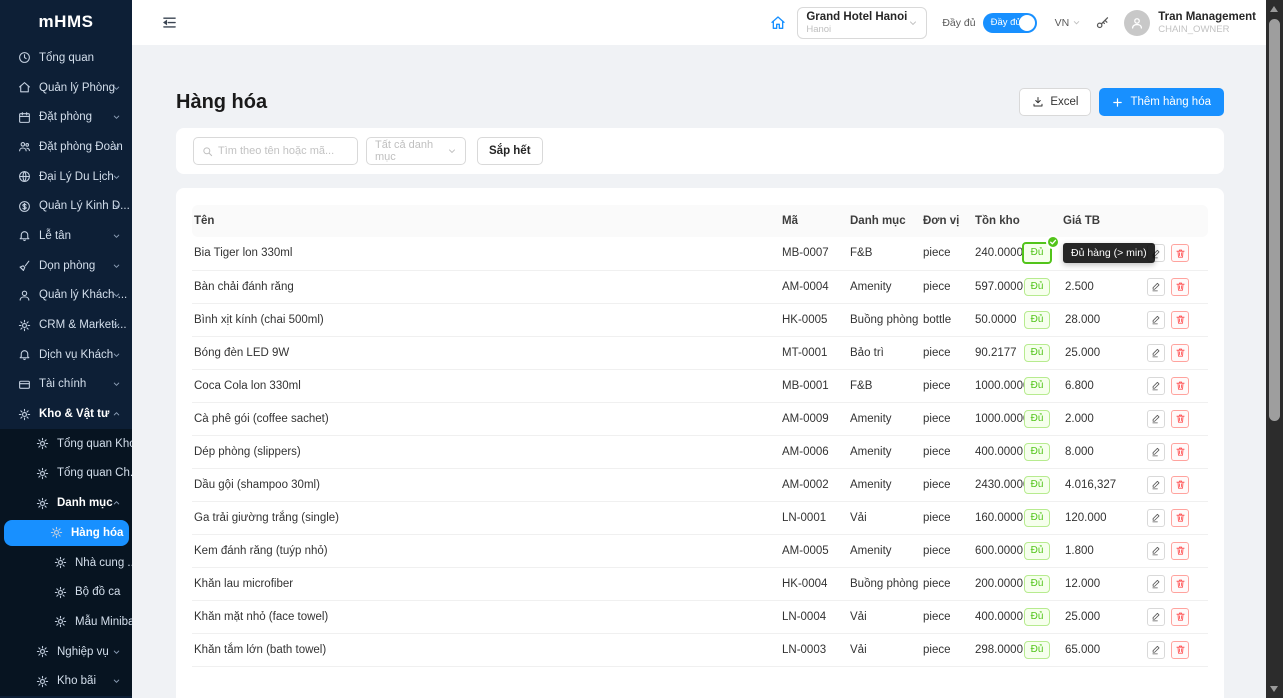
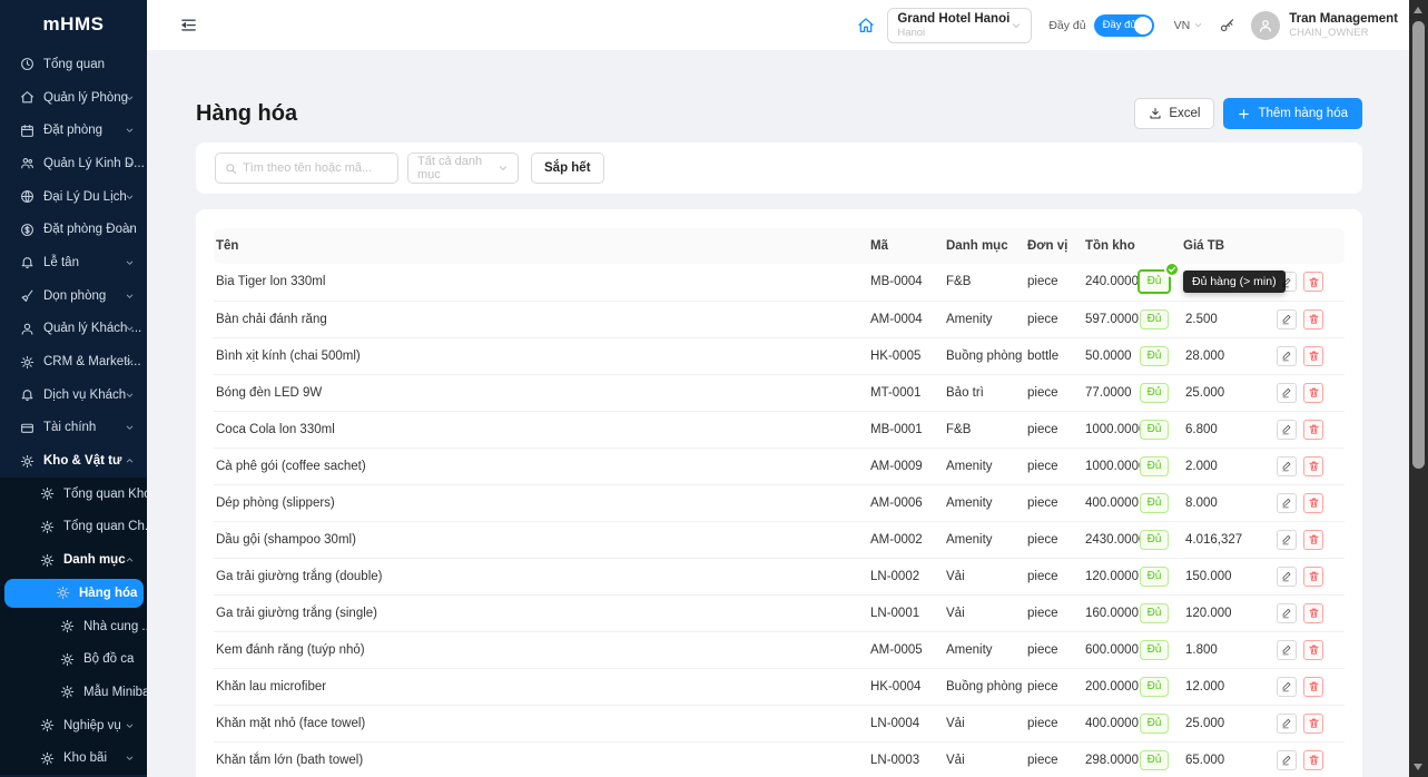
  mHMS
  Tổng quan
  Quản lý Phòng
  Đặt phòng
- Đặt phòng Đoàn
+ Quản Lý Kinh D...
  Đại Lý Du Lịch
- Quản Lý Kinh D...
+ Đặt phòng Đoàn
  Lễ tân
  Dọn phòng
  Quản lý Khách ...
  CRM & Market...
  Dịch vụ Khách
  Tài chính
  Kho & Vật tư
  Tổng quan Kh
  Tổng quan Ch.
  Danh mục
  Hàng hóa
  Nhà cung .
  Bộ đồ ca
  Mẫu Miniba
  Nghiệp vụ
  Kho bãi
  Grand Hotel Hanoi
  Hanoi
  Đầy đủ
  Đầy đ
  VN
  Tran Management
  CHAIN_OWNER
  Hàng hóa
  Excel
  Thêm hàng hóa
  Tìm theo tên hoặc mã...
  Tất cả danh mục
  Sắp hết
  Tên	Mã	Danh mục	Đơn vị	Tồn kho		Giá TB
- Bia Tiger lon 330ml	MB-0007	F&B	piece	240.0000	Đủ	Đủ hàng (> min)
+ Bia Tiger lon 330ml	MB-0004	F&B	piece	240.0000	Đủ	Đủ hàng (> min)
  Bàn chải đánh răng	AM-0004	Amenity	piece	597.0000	Đủ	2.500
  Bình xịt kính (chai 500ml)	HK-0005	Buồng phòng	bottle	50.0000	Đủ	28.000
- Bóng đèn LED 9W	MT-0001	Bảo trì	piece	90.2177	Đủ	25.000
+ Bóng đèn LED 9W	MT-0001	Bảo trì	piece	77.0000	Đủ	25.000
  Coca Cola lon 330ml	MB-0001	F&B	piece	1000.000	Đủ	6.800
  Cà phê gói (coffee sachet)	AM-0009	Amenity	piece	1000.000	Đủ	2.000
  Dép phòng (slippers)	AM-0006	Amenity	piece	400.0000	Đủ	8.000
  Dầu gội (shampoo 30ml)	AM-0002	Amenity	piece	2430.000	Đủ	4.016,327
+ Ga trải giường trắng (double)	LN-0002	Vải	piece	120.0000	Đủ	150.000
  Ga trải giường trắng (single)	LN-0001	Vải	piece	160.0000	Đủ	120.000
  Kem đánh răng (tuýp nhỏ)	AM-0005	Amenity	piece	600.0000	Đủ	1.800
  Khăn lau microfiber	HK-0004	Buồng phòng	piece	200.0000	Đủ	12.000
  Khăn mặt nhỏ (face towel)	LN-0004	Vải	piece	400.0000	Đủ	25.000
  Khăn tắm lớn (bath towel)	LN-0003	Vải	piece	298.0000	Đủ	65.000
